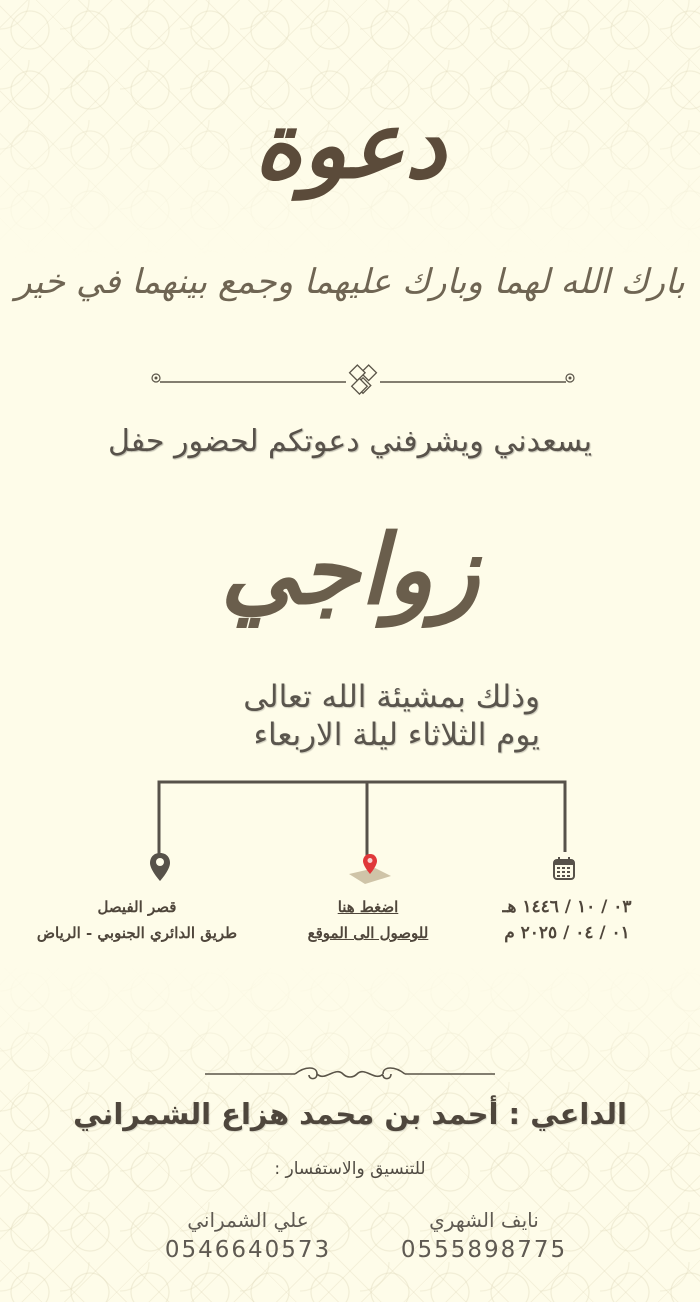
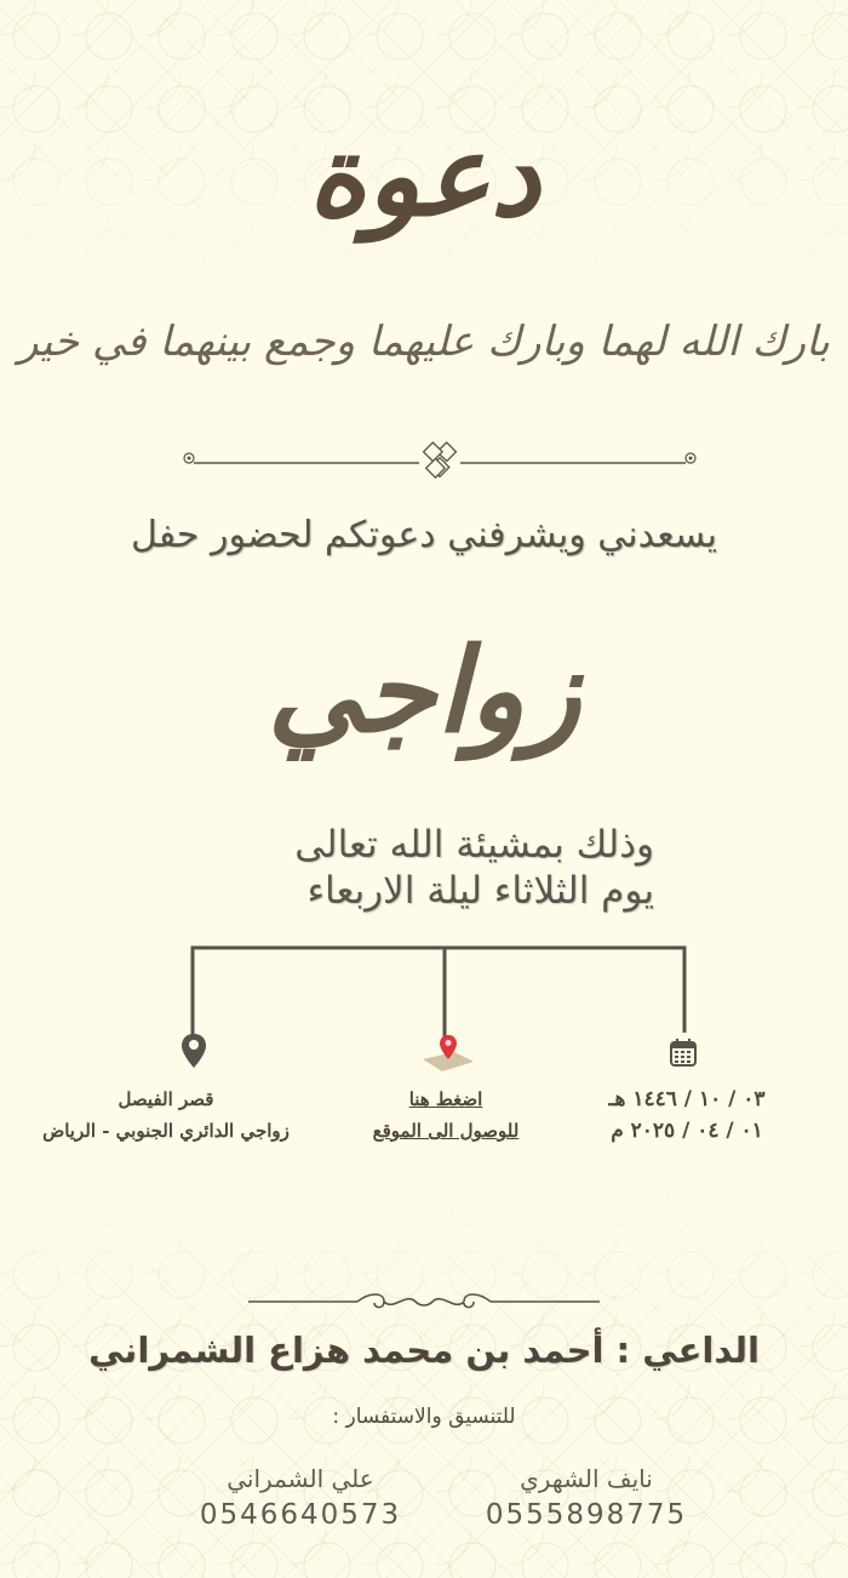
  دعوة
  بارك الله لهما وبارك عليهما وجمع بينهما في خير
  يسعدني ويشرفني دعوتكم لحضور حفل
  زواجي
  وذلك بمشيئة الله تعالى
  يوم الثلاثاء ليلة الاربعاء
  قصر الفيصل
- طريق الدائري الجنوبي - الرياض
+ زواجي الدائري الجنوبي - الرياض
  اضغط هنا
  للوصول الى الموقع
  ٠٣ / ١٠ / ١٤٤٦ هـ
  ٠١ / ٠٤ / ٢٠٢٥ م
  الداعي : أحمد بن محمد هزاع الشمراني
  للتنسيق والاستفسار :
  نايف الشهري
  0555898775
  علي الشمراني
  0546640573
